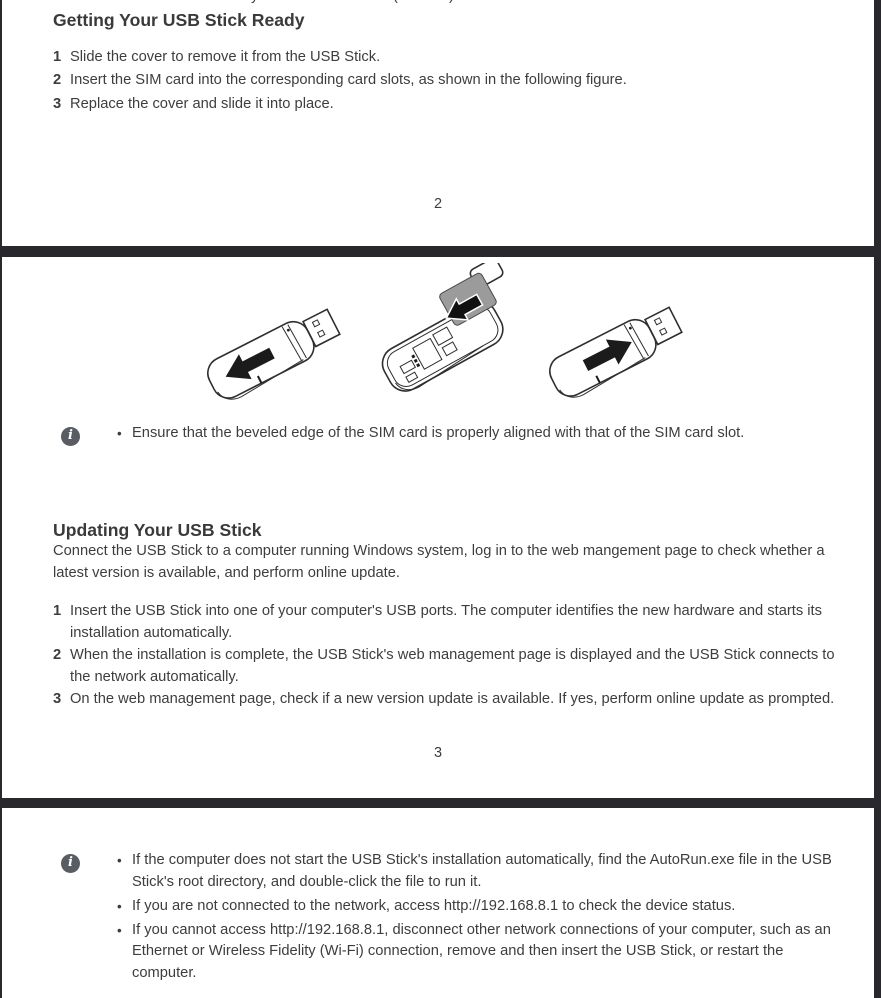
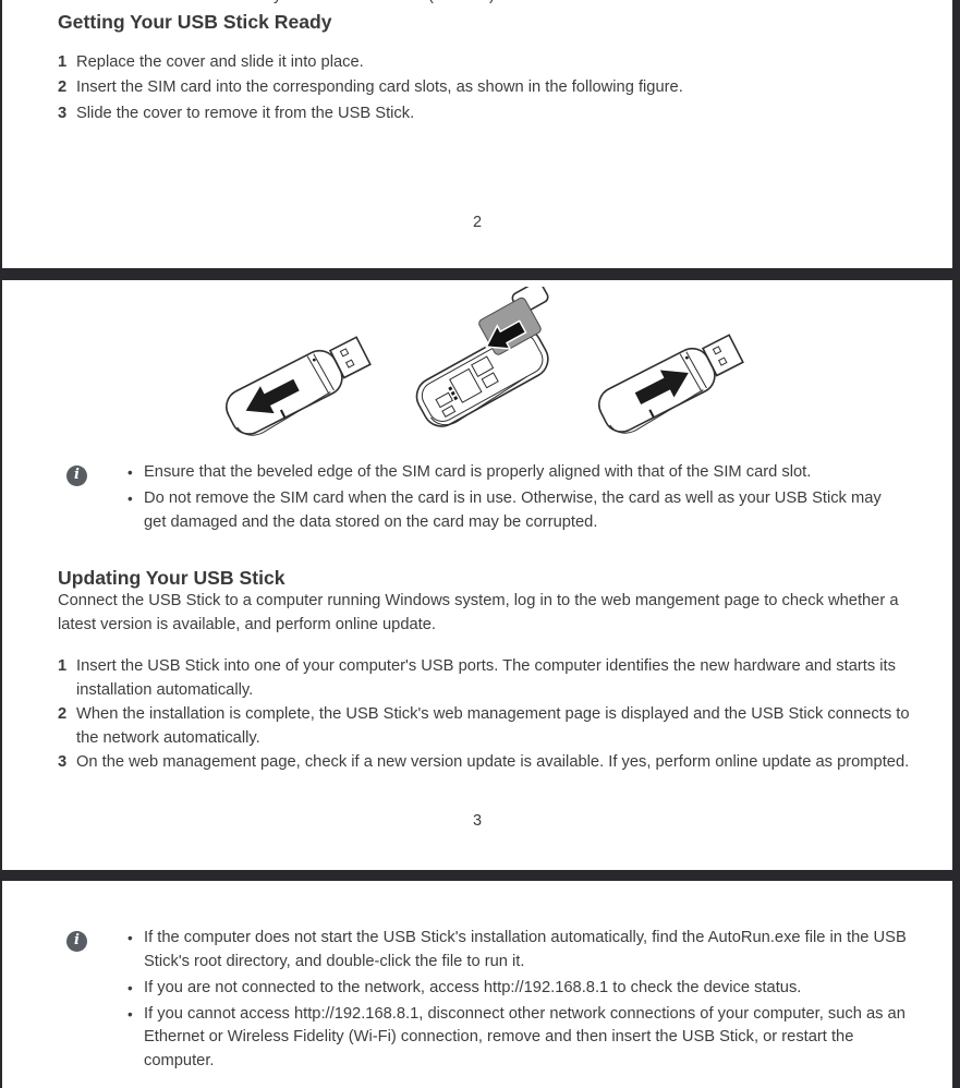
  Getting Your USB Stick Ready
  1
- Slide the cover to remove it from the USB Stick.
+ Replace the cover and slide it into place.
  2
  Insert the SIM card into the corresponding card slots, as shown in the following figure.
  3
- Replace the cover and slide it into place.
+ Slide the cover to remove it from the USB Stick.
  2
  i
  Ensure that the beveled edge of the SIM card is properly aligned with that of the SIM card slot.
+ Do not remove the SIM card when the card is in use. Otherwise, the card as well as your USB Stick may get damaged and the data stored on the card may be corrupted.
  Updating Your USB Stick
  Connect the USB Stick to a computer running Windows system, log in to the web mangement page to check whether a latest version is available, and perform online update.
  1
  Insert the USB Stick into one of your computer's USB ports. The computer identifies the new hardware and starts its installation automatically.
  2
  When the installation is complete, the USB Stick's web management page is displayed and the USB Stick connects to the network automatically.
  3
  On the web management page, check if a new version update is available. If yes, perform online update as prompted.
  3
  i
  If the computer does not start the USB Stick's installation automatically, find the AutoRun.exe file in the USB Stick's root directory, and double-click the file to run it.
  If you are not connected to the network, access http://192.168.8.1 to check the device status.
  If you cannot access http://192.168.8.1, disconnect other network connections of your computer, such as an Ethernet or Wireless Fidelity (Wi-Fi) connection, remove and then insert the USB Stick, or restart the computer.
